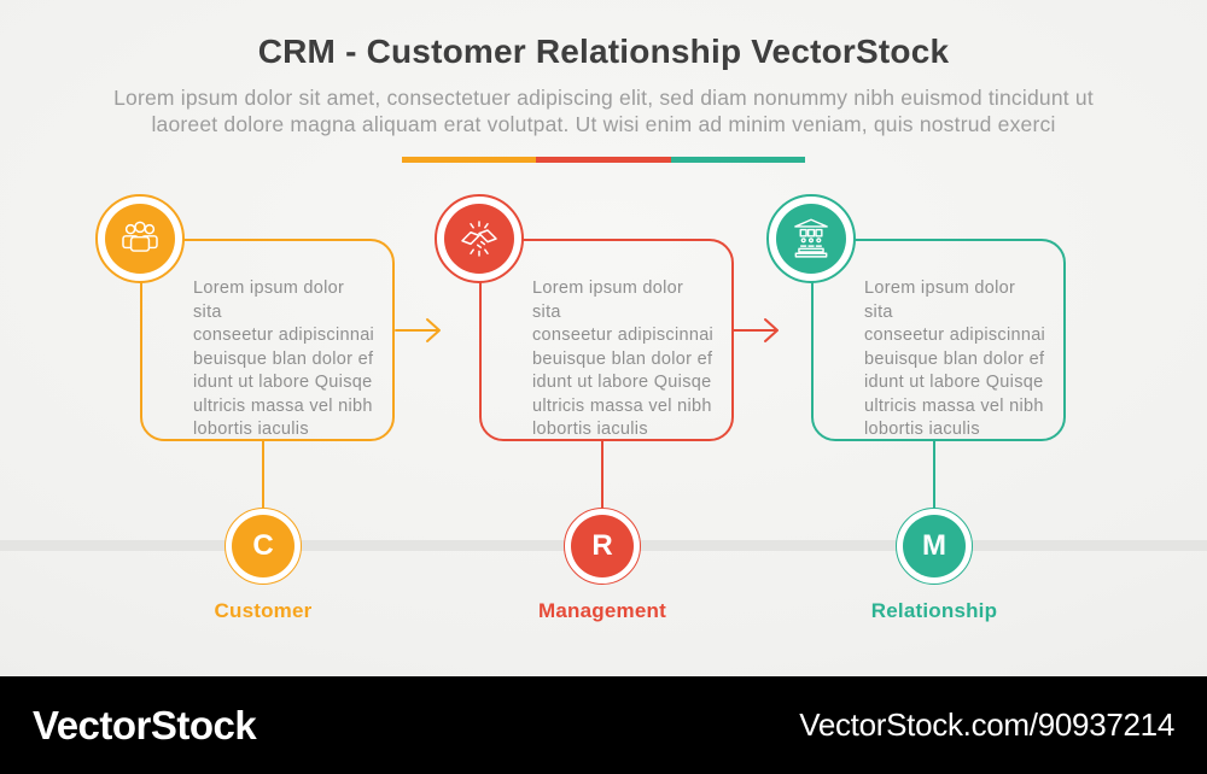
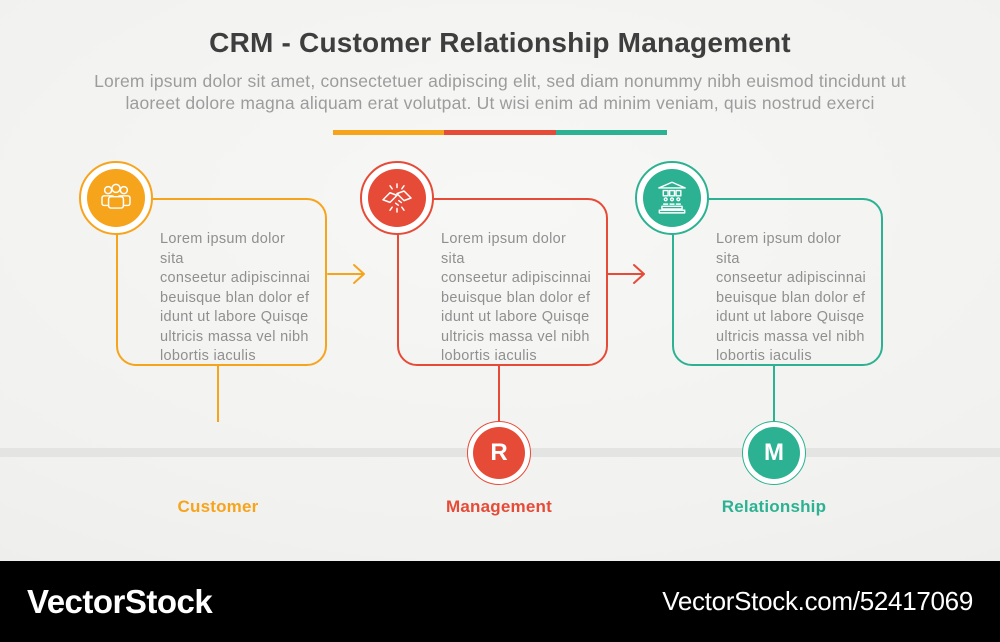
- CRM - Customer Relationship VectorStock
+ CRM - Customer Relationship Management
  Lorem ipsum dolor sit amet, consectetuer adipiscing elit, sed diam nonummy nibh euismod tincidunt ut
  laoreet dolore magna aliquam erat volutpat. Ut wisi enim ad minim veniam, quis nostrud exerci
  Lorem ipsum dolor sita
  conseetur adipiscinnai
  beuisque blan dolor ef
  idunt ut labore Quisqe
  ultricis massa vel nibh
  lobortis iaculis
- C
  Customer
  Lorem ipsum dolor sita
  conseetur adipiscinnai
  beuisque blan dolor ef
  idunt ut labore Quisqe
  ultricis massa vel nibh
  lobortis iaculis
  R
  Management
  Lorem ipsum dolor sita
  conseetur adipiscinnai
  beuisque blan dolor ef
  idunt ut labore Quisqe
  ultricis massa vel nibh
  lobortis iaculis
  M
  Relationship
  VectorStock
- VectorStock.com/90937214
+ VectorStock.com/52417069
